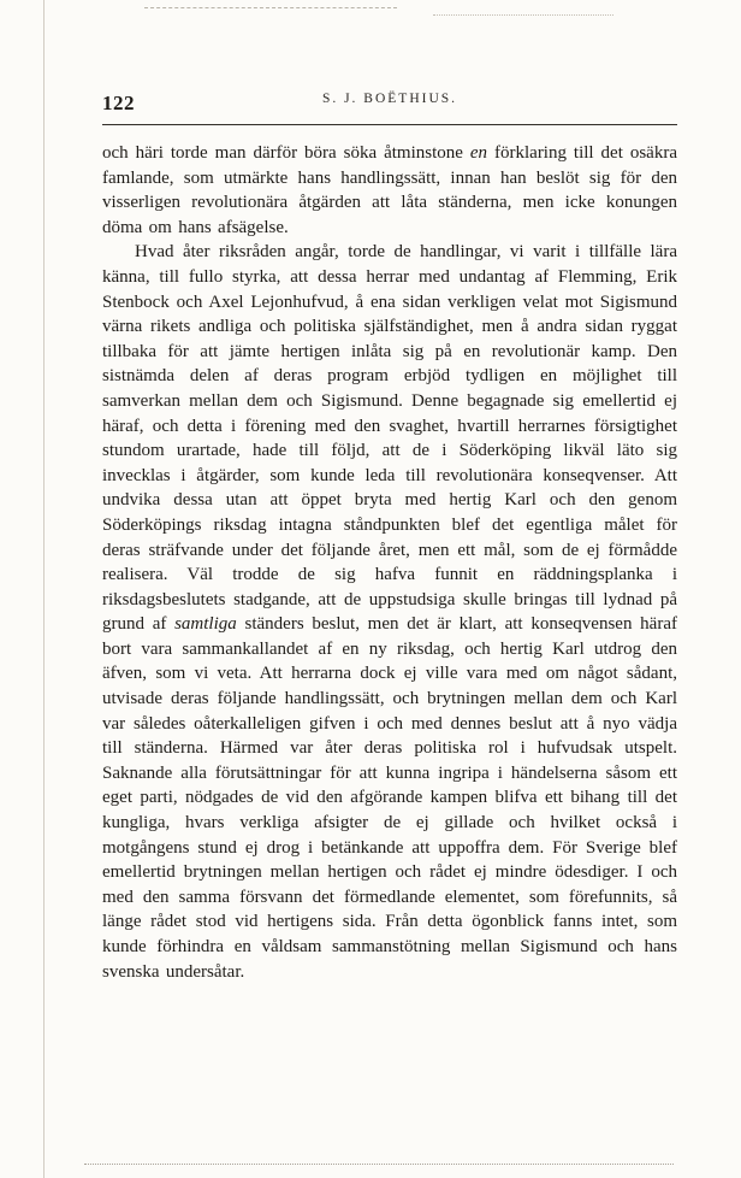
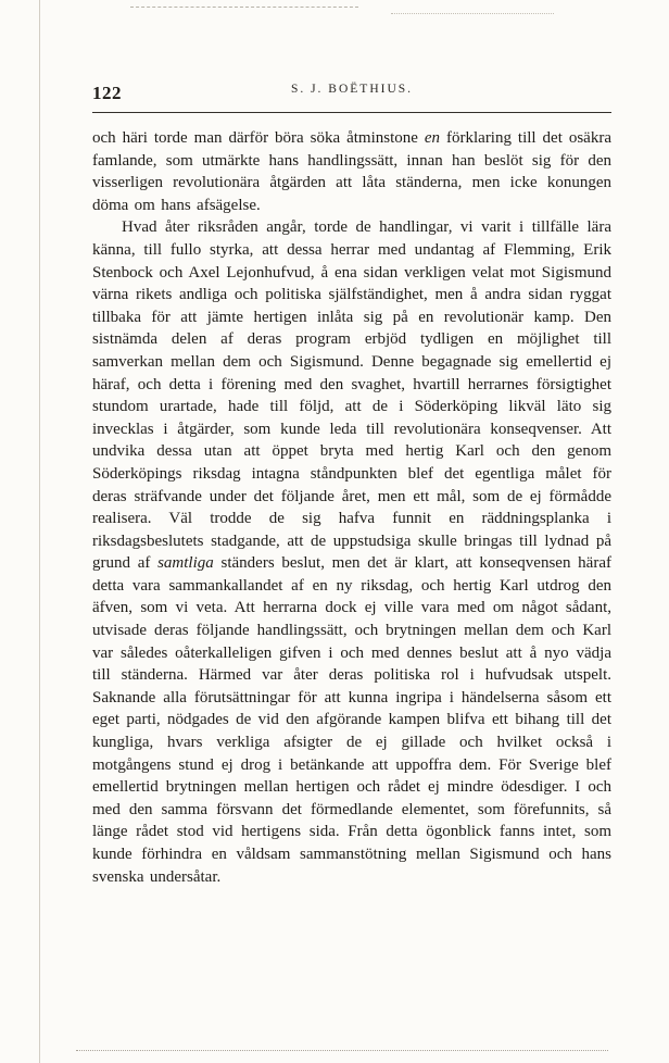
  122
  S. J. BOËTHIUS.
  och häri torde man därför böra söka åtminstone en förklaring till det osäkra famlande, som utmärkte hans handlingssätt, innan han beslöt sig för den visserligen revolutionära åtgärden att låta ständerna, men icke konungen döma om hans afsägelse.
- Hvad åter riksråden angår, torde de handlingar, vi varit i tillfälle lära känna, till fullo styrka, att dessa herrar med undantag af Flemming, Erik Stenbock och Axel Lejonhufvud, å ena sidan verkligen velat mot Sigismund värna rikets andliga och politiska själfständighet, men å andra sidan ryggat tillbaka för att jämte hertigen inlåta sig på en revolutionär kamp. Den sistnämda delen af deras program erbjöd tydligen en möjlighet till samverkan mellan dem och Sigismund. Denne begagnade sig emellertid ej häraf, och detta i förening med den svaghet, hvartill herrarnes försigtighet stundom urartade, hade till följd, att de i Söderköping likväl läto sig invecklas i åtgärder, som kunde leda till revolutionära konseqvenser. Att undvika dessa utan att öppet bryta med hertig Karl och den genom Söderköpings riksdag intagna ståndpunkten blef det egentliga målet för deras sträfvande under det följande året, men ett mål, som de ej förmådde realisera. Väl trodde de sig hafva funnit en räddningsplanka i riksdagsbeslutets stadgande, att de uppstudsiga skulle bringas till lydnad på grund af samtliga ständers beslut, men det är klart, att konseqvensen häraf bort vara sammankallandet af en ny riksdag, och hertig Karl utdrog den äfven, som vi veta. Att herrarna dock ej ville vara med om något sådant, utvisade deras följande handlingssätt, och brytningen mellan dem och Karl var således oåterkalleligen gifven i och med dennes beslut att å nyo vädja till ständerna. Härmed var åter deras politiska rol i hufvudsak utspelt. Saknande alla förutsättningar för att kunna ingripa i händelserna såsom ett eget parti, nödgades de vid den afgörande kampen blifva ett bihang till det kungliga, hvars verkliga afsigter de ej gillade och hvilket också i motgångens stund ej drog i betänkande att uppoffra dem. För Sverige blef emellertid brytningen mellan hertigen och rådet ej mindre ödesdiger. I och med den samma försvann det förmedlande elementet, som förefunnits, så länge rådet stod vid hertigens sida. Från detta ögonblick fanns intet, som kunde förhindra en våldsam sammanstötning mellan Sigismund och hans svenska undersåtar.
+ Hvad åter riksråden angår, torde de handlingar, vi varit i tillfälle lära känna, till fullo styrka, att dessa herrar med undantag af Flemming, Erik Stenbock och Axel Lejonhufvud, å ena sidan verkligen velat mot Sigismund värna rikets andliga och politiska själfständighet, men å andra sidan ryggat tillbaka för att jämte hertigen inlåta sig på en revolutionär kamp. Den sistnämda delen af deras program erbjöd tydligen en möjlighet till samverkan mellan dem och Sigismund. Denne begagnade sig emellertid ej häraf, och detta i förening med den svaghet, hvartill herrarnes försigtighet stundom urartade, hade till följd, att de i Söderköping likväl läto sig invecklas i åtgärder, som kunde leda till revolutionära konseqvenser. Att undvika dessa utan att öppet bryta med hertig Karl och den genom Söderköpings riksdag intagna ståndpunkten blef det egentliga målet för deras sträfvande under det följande året, men ett mål, som de ej förmådde realisera. Väl trodde de sig hafva funnit en räddningsplanka i riksdagsbeslutets stadgande, att de uppstudsiga skulle bringas till lydnad på grund af samtliga ständers beslut, men det är klart, att konseqvensen häraf detta vara sammankallandet af en ny riksdag, och hertig Karl utdrog den äfven, som vi veta. Att herrarna dock ej ville vara med om något sådant, utvisade deras följande handlingssätt, och brytningen mellan dem och Karl var således oåterkalleligen gifven i och med dennes beslut att å nyo vädja till ständerna. Härmed var åter deras politiska rol i hufvudsak utspelt. Saknande alla förutsättningar för att kunna ingripa i händelserna såsom ett eget parti, nödgades de vid den afgörande kampen blifva ett bihang till det kungliga, hvars verkliga afsigter de ej gillade och hvilket också i motgångens stund ej drog i betänkande att uppoffra dem. För Sverige blef emellertid brytningen mellan hertigen och rådet ej mindre ödesdiger. I och med den samma försvann det förmedlande elementet, som förefunnits, så länge rådet stod vid hertigens sida. Från detta ögonblick fanns intet, som kunde förhindra en våldsam sammanstötning mellan Sigismund och hans svenska undersåtar.
